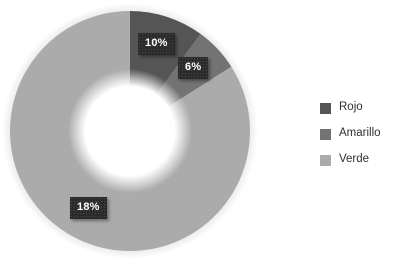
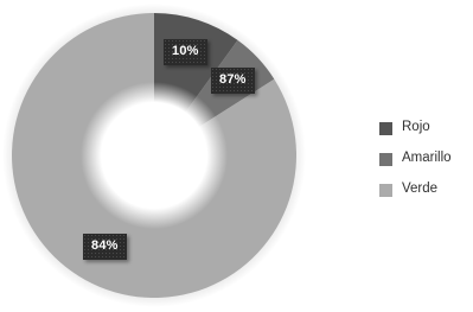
  10%
- 6%
+ 87%
- 18%
+ 84%
  Rojo
  Amarillo
  Verde
